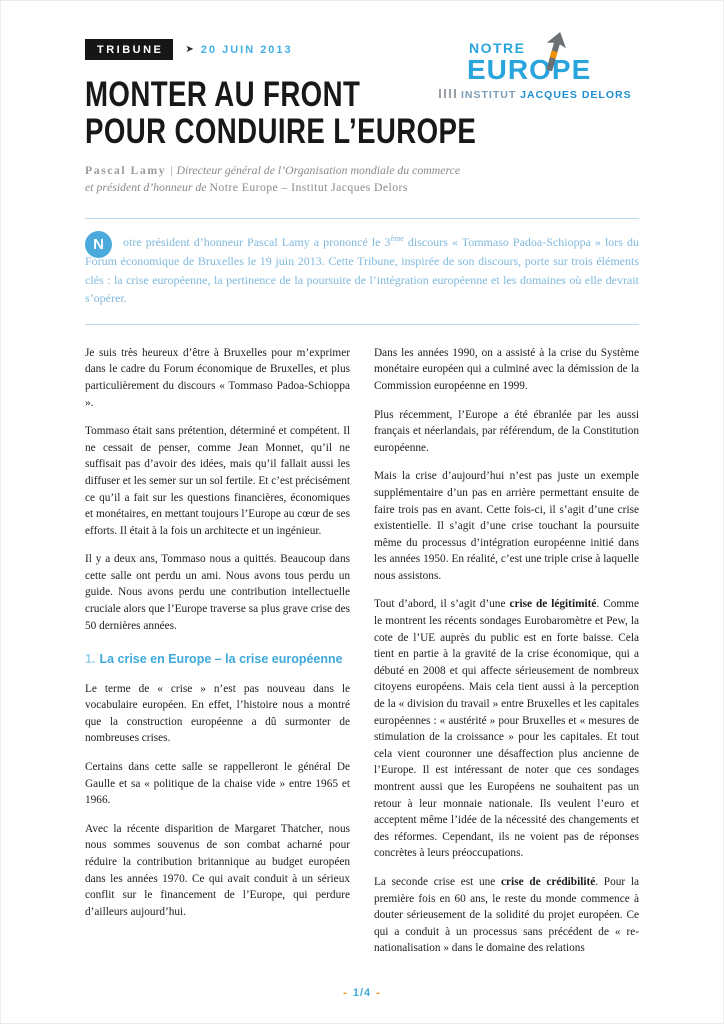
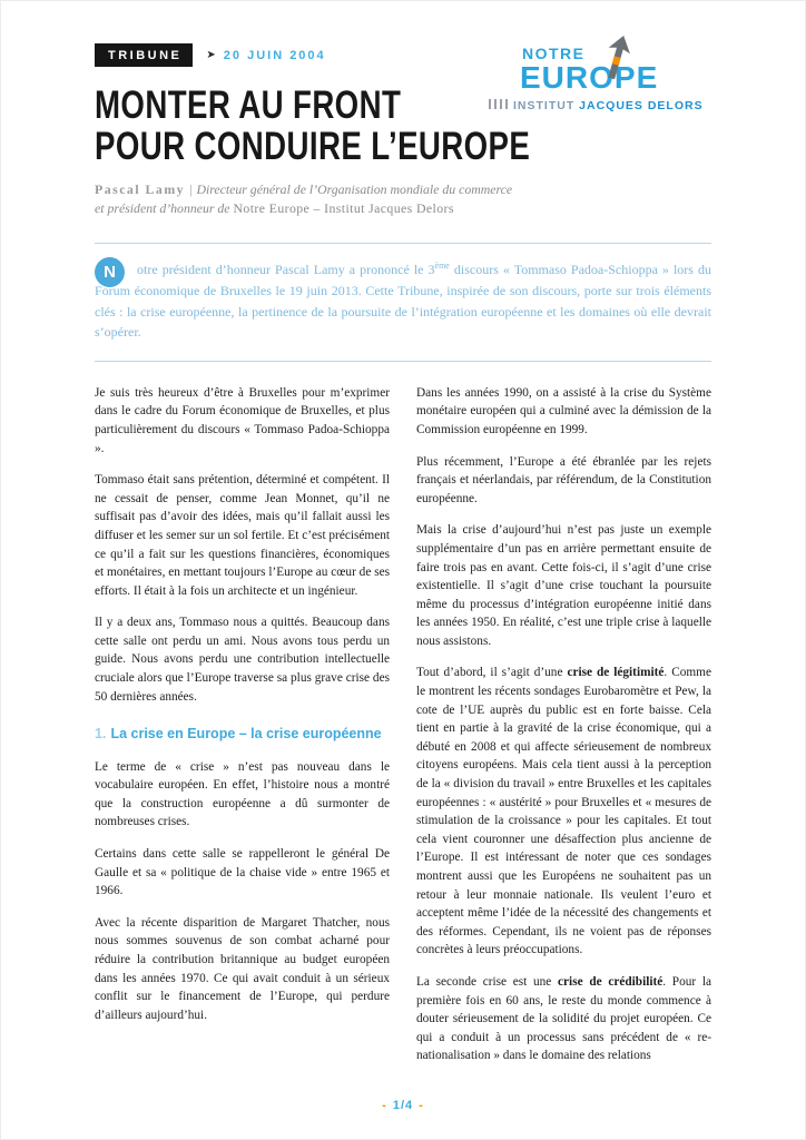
  TRIBUNE
  ➤
- 20 JUIN 2013
+ 20 JUIN 2004
  NOTRE
  EUROPE
  INSTITUT JACQUES DELORS
  MONTER AU FRONT
  POUR CONDUIRE L’EUROPE
  Pascal Lamy | Directeur général de l’Organisation mondiale du commerce
  et président d’honneur de Notre Europe – Institut Jacques Delors
  N
  otre président d’honneur Pascal Lamy a prononcé le 3ème discours « Tommaso Padoa-Schioppa » lors du Forum économique de Bruxelles le 19 juin 2013. Cette Tribune, inspirée de son discours, porte sur trois éléments clés : la crise européenne, la pertinence de la poursuite de l’intégration européenne et les domaines où elle devrait s’opérer.
  Je suis très heureux d’être à Bruxelles pour m’exprimer dans le cadre du Forum économique de Bruxelles, et plus particulièrement du discours « Tommaso Padoa-Schioppa ».
  Tommaso était sans prétention, déterminé et compétent. Il ne cessait de penser, comme Jean Monnet, qu’il ne suffisait pas d’avoir des idées, mais qu’il fallait aussi les diffuser et les semer sur un sol fertile. Et c’est précisément ce qu’il a fait sur les questions financières, économiques et monétaires, en mettant toujours l’Europe au cœur de ses efforts. Il était à la fois un architecte et un ingénieur.
  Il y a deux ans, Tommaso nous a quittés. Beaucoup dans cette salle ont perdu un ami. Nous avons tous perdu un guide. Nous avons perdu une contribution intellectuelle cruciale alors que l’Europe traverse sa plus grave crise des 50 dernières années.
  1. La crise en Europe – la crise européenne
  Le terme de « crise » n’est pas nouveau dans le vocabulaire européen. En effet, l’histoire nous a montré que la construction européenne a dû surmonter de nombreuses crises.
  Certains dans cette salle se rappelleront le général De Gaulle et sa « politique de la chaise vide » entre 1965 et 1966.
  Avec la récente disparition de Margaret Thatcher, nous nous sommes souvenus de son combat acharné pour réduire la contribution britannique au budget européen dans les années 1970. Ce qui avait conduit à un sérieux conflit sur le financement de l’Europe, qui perdure d’ailleurs aujourd’hui.
  Dans les années 1990, on a assisté à la crise du Système monétaire européen qui a culminé avec la démission de la Commission européenne en 1999.
- Plus récemment, l’Europe a été ébranlée par les aussi français et néerlandais, par référendum, de la Constitution européenne.
+ Plus récemment, l’Europe a été ébranlée par les rejets français et néerlandais, par référendum, de la Constitution européenne.
  Mais la crise d’aujourd’hui n’est pas juste un exemple supplémentaire d’un pas en arrière permettant ensuite de faire trois pas en avant. Cette fois-ci, il s’agit d’une crise existentielle. Il s’agit d’une crise touchant la poursuite même du processus d’intégration européenne initié dans les années 1950. En réalité, c’est une triple crise à laquelle nous assistons.
  Tout d’abord, il s’agit d’une crise de légitimité. Comme le montrent les récents sondages Eurobaromètre et Pew, la cote de l’UE auprès du public est en forte baisse. Cela tient en partie à la gravité de la crise économique, qui a débuté en 2008 et qui affecte sérieusement de nombreux citoyens européens. Mais cela tient aussi à la perception de la « division du travail » entre Bruxelles et les capitales européennes : « austérité » pour Bruxelles et « mesures de stimulation de la croissance » pour les capitales. Et tout cela vient couronner une désaffection plus ancienne de l’Europe. Il est intéressant de noter que ces sondages montrent aussi que les Européens ne souhaitent pas un retour à leur monnaie nationale. Ils veulent l’euro et acceptent même l’idée de la nécessité des changements et des réformes. Cependant, ils ne voient pas de réponses concrètes à leurs préoccupations.
  La seconde crise est une crise de crédibilité. Pour la première fois en 60 ans, le reste du monde commence à douter sérieusement de la solidité du projet européen. Ce qui a conduit à un processus sans précédent de « re-nationalisation » dans le domaine des relations
  - 1/4 -
